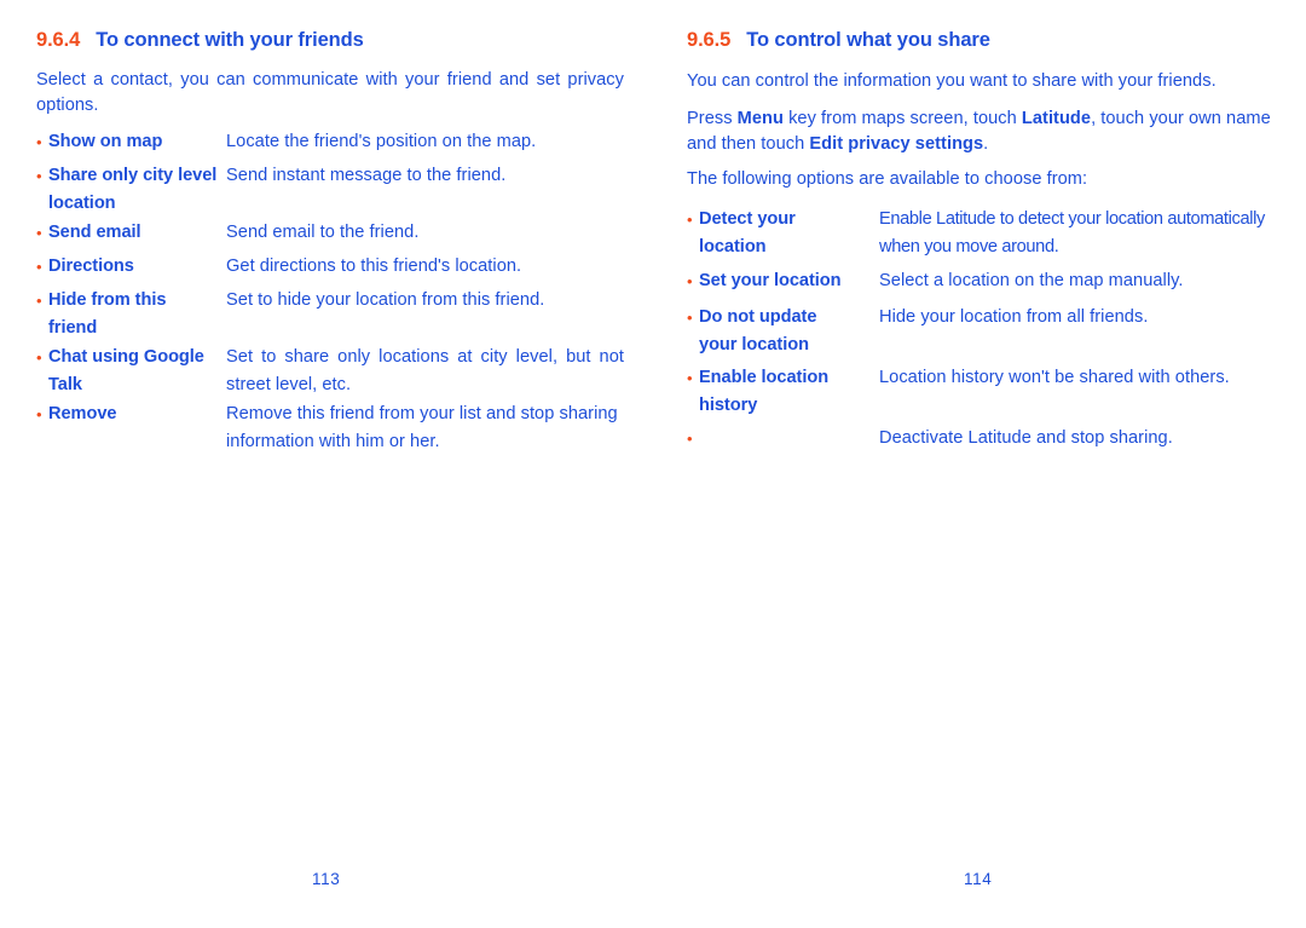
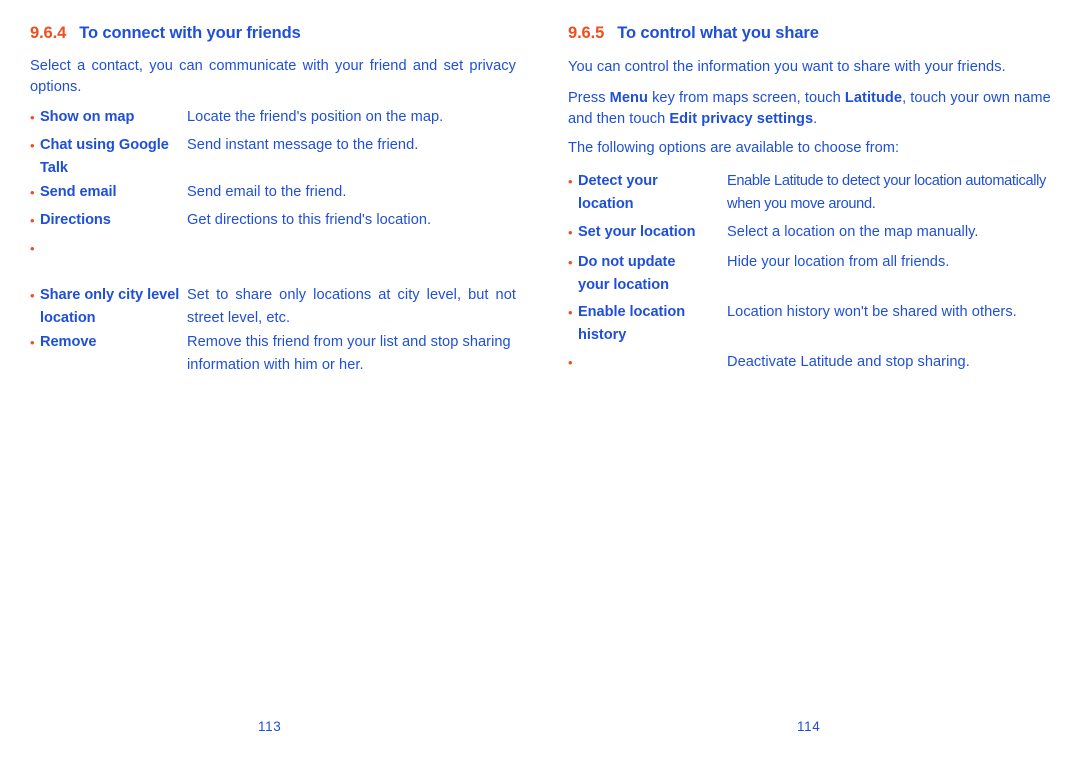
  9.6.4 To connect with your friends
  Select a contact, you can communicate with your friend and set privacy options.
  •
  Show on map
  Locate the friend's position on the map.
  •
- Share only city level location
+ Chat using Google Talk
  Send instant message to the friend.
  •
  Send email
  Send email to the friend.
  •
  Directions
  Get directions to this friend's location.
  •
- Hide from this friend
- Set to hide your location from this friend.
  •
- Chat using Google Talk
+ Share only city level location
  Set to share only locations at city level, but not street level, etc.
  •
  Remove
  Remove this friend from your list and stop sharing information with him or her.
  113
  9.6.5 To control what you share
  You can control the information you want to share with your friends.
  Press Menu key from maps screen, touch Latitude, touch your own name and then touch Edit privacy settings.
  The following options are available to choose from:
  •
  Detect your location
  Enable Latitude to detect your location automatically when you move around.
  •
  Set your location
  Select a location on the map manually.
  •
  Do not update your location
  Hide your location from all friends.
  •
  Enable location history
  Location history won't be shared with others.
  •
  Deactivate Latitude and stop sharing.
  114
